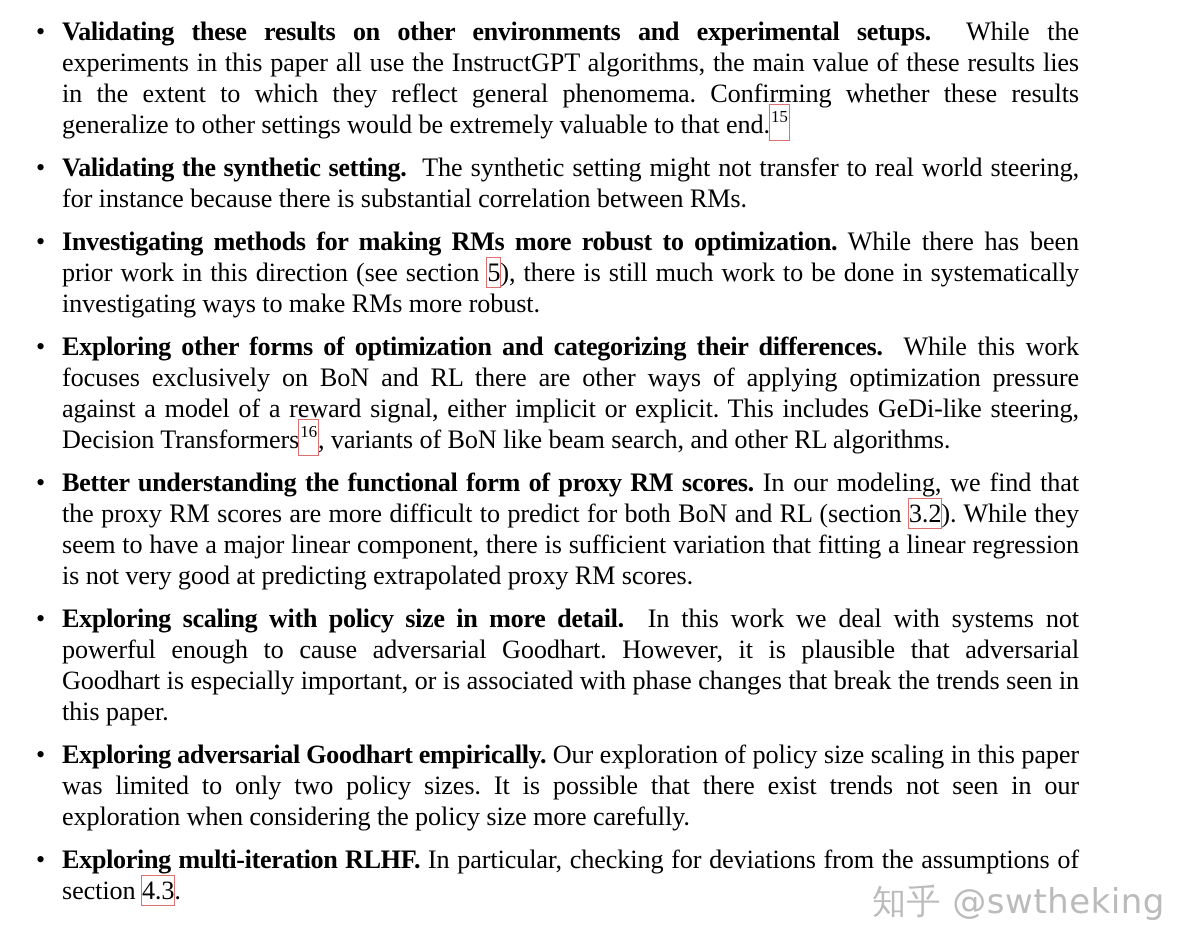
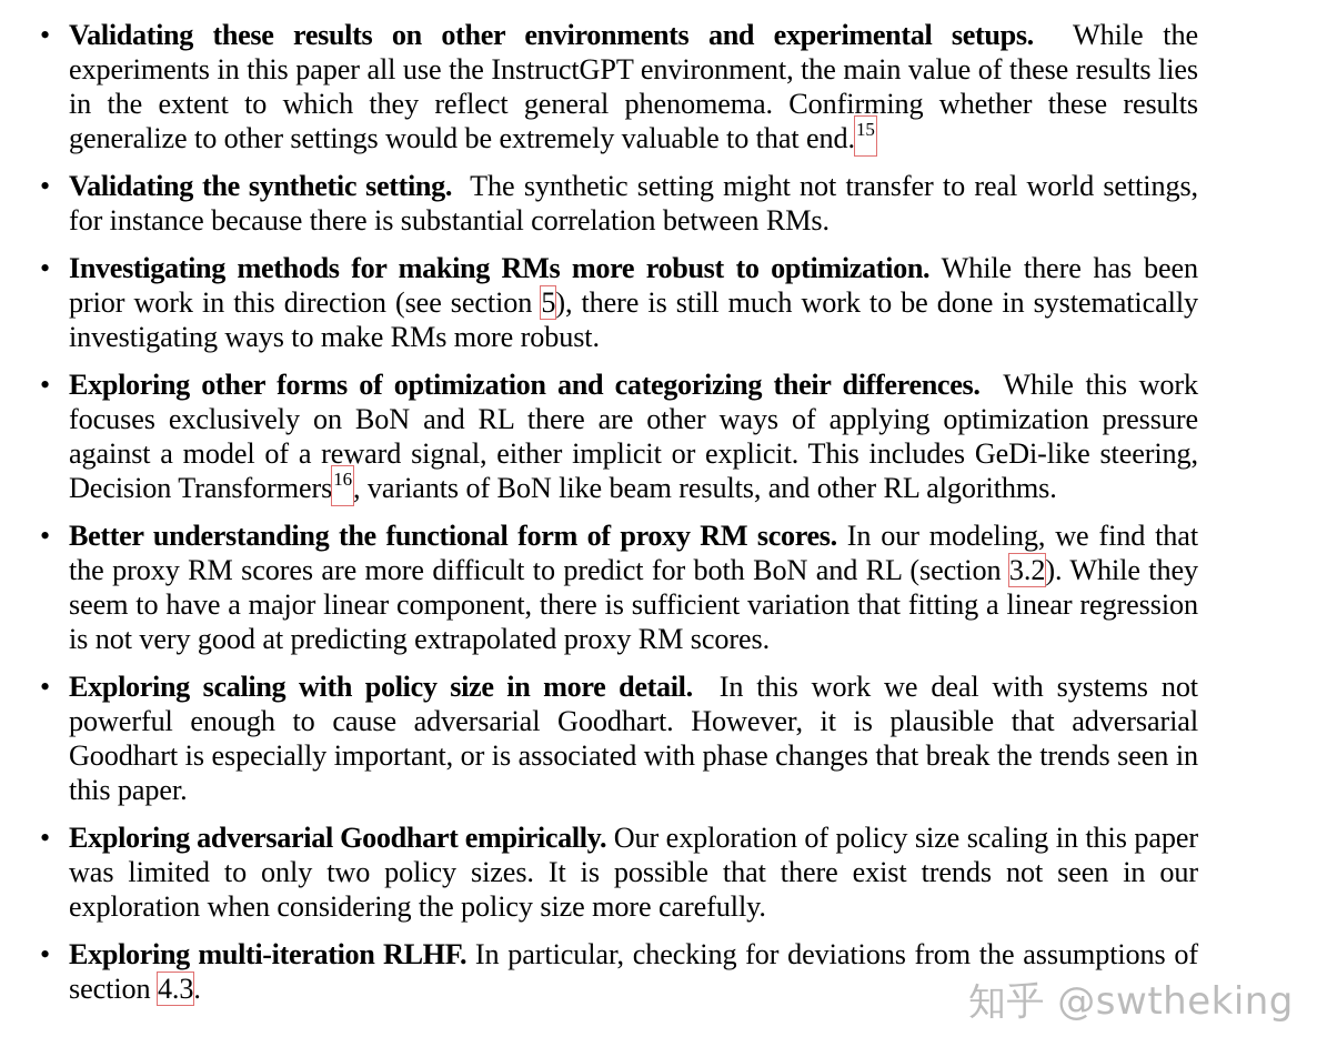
  •
- Validating these results on other environments and experimental setups. While the experiments in this paper all use the InstructGPT algorithms, the main value of these results lies in the extent to which they reflect general phenomema. Confirming whether these results generalize to other settings would be extremely valuable to that end.15
+ Validating these results on other environments and experimental setups. While the experiments in this paper all use the InstructGPT environment, the main value of these results lies in the extent to which they reflect general phenomema. Confirming whether these results generalize to other settings would be extremely valuable to that end.15
  •
- Validating the synthetic setting. The synthetic setting might not transfer to real world steering, for instance because there is substantial correlation between RMs.
+ Validating the synthetic setting. The synthetic setting might not transfer to real world settings, for instance because there is substantial correlation between RMs.
  •
  Investigating methods for making RMs more robust to optimization. While there has been prior work in this direction (see section 5), there is still much work to be done in systematically investigating ways to make RMs more robust.
  •
- Exploring other forms of optimization and categorizing their differences. While this work focuses exclusively on BoN and RL there are other ways of applying optimization pressure against a model of a reward signal, either implicit or explicit. This includes GeDi-like steering, Decision Transformers16, variants of BoN like beam search, and other RL algorithms.
+ Exploring other forms of optimization and categorizing their differences. While this work focuses exclusively on BoN and RL there are other ways of applying optimization pressure against a model of a reward signal, either implicit or explicit. This includes GeDi-like steering, Decision Transformers16, variants of BoN like beam results, and other RL algorithms.
  •
  Better understanding the functional form of proxy RM scores. In our modeling, we find that the proxy RM scores are more difficult to predict for both BoN and RL (section 3.2). While they seem to have a major linear component, there is sufficient variation that fitting a linear regression is not very good at predicting extrapolated proxy RM scores.
  •
  Exploring scaling with policy size in more detail. In this work we deal with systems not powerful enough to cause adversarial Goodhart. However, it is plausible that adversarial Goodhart is especially important, or is associated with phase changes that break the trends seen in this paper.
  •
  Exploring adversarial Goodhart empirically. Our exploration of policy size scaling in this paper was limited to only two policy sizes. It is possible that there exist trends not seen in our exploration when considering the policy size more carefully.
  •
  Exploring multi-iteration RLHF. In particular, checking for deviations from the assumptions of section 4.3.
  知乎 @swtheking
